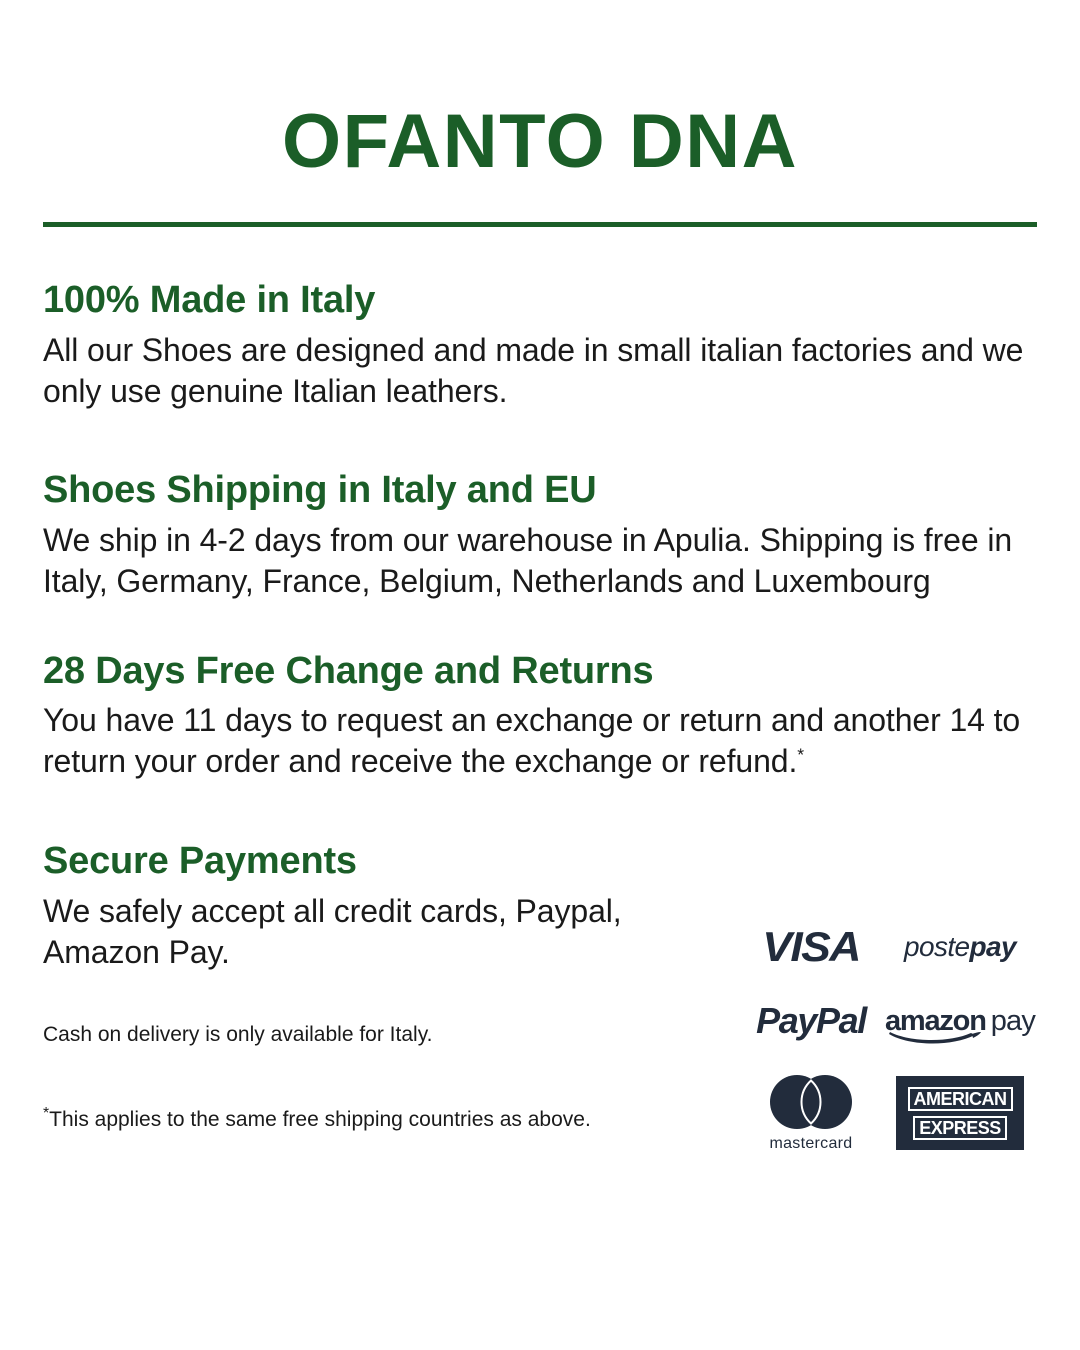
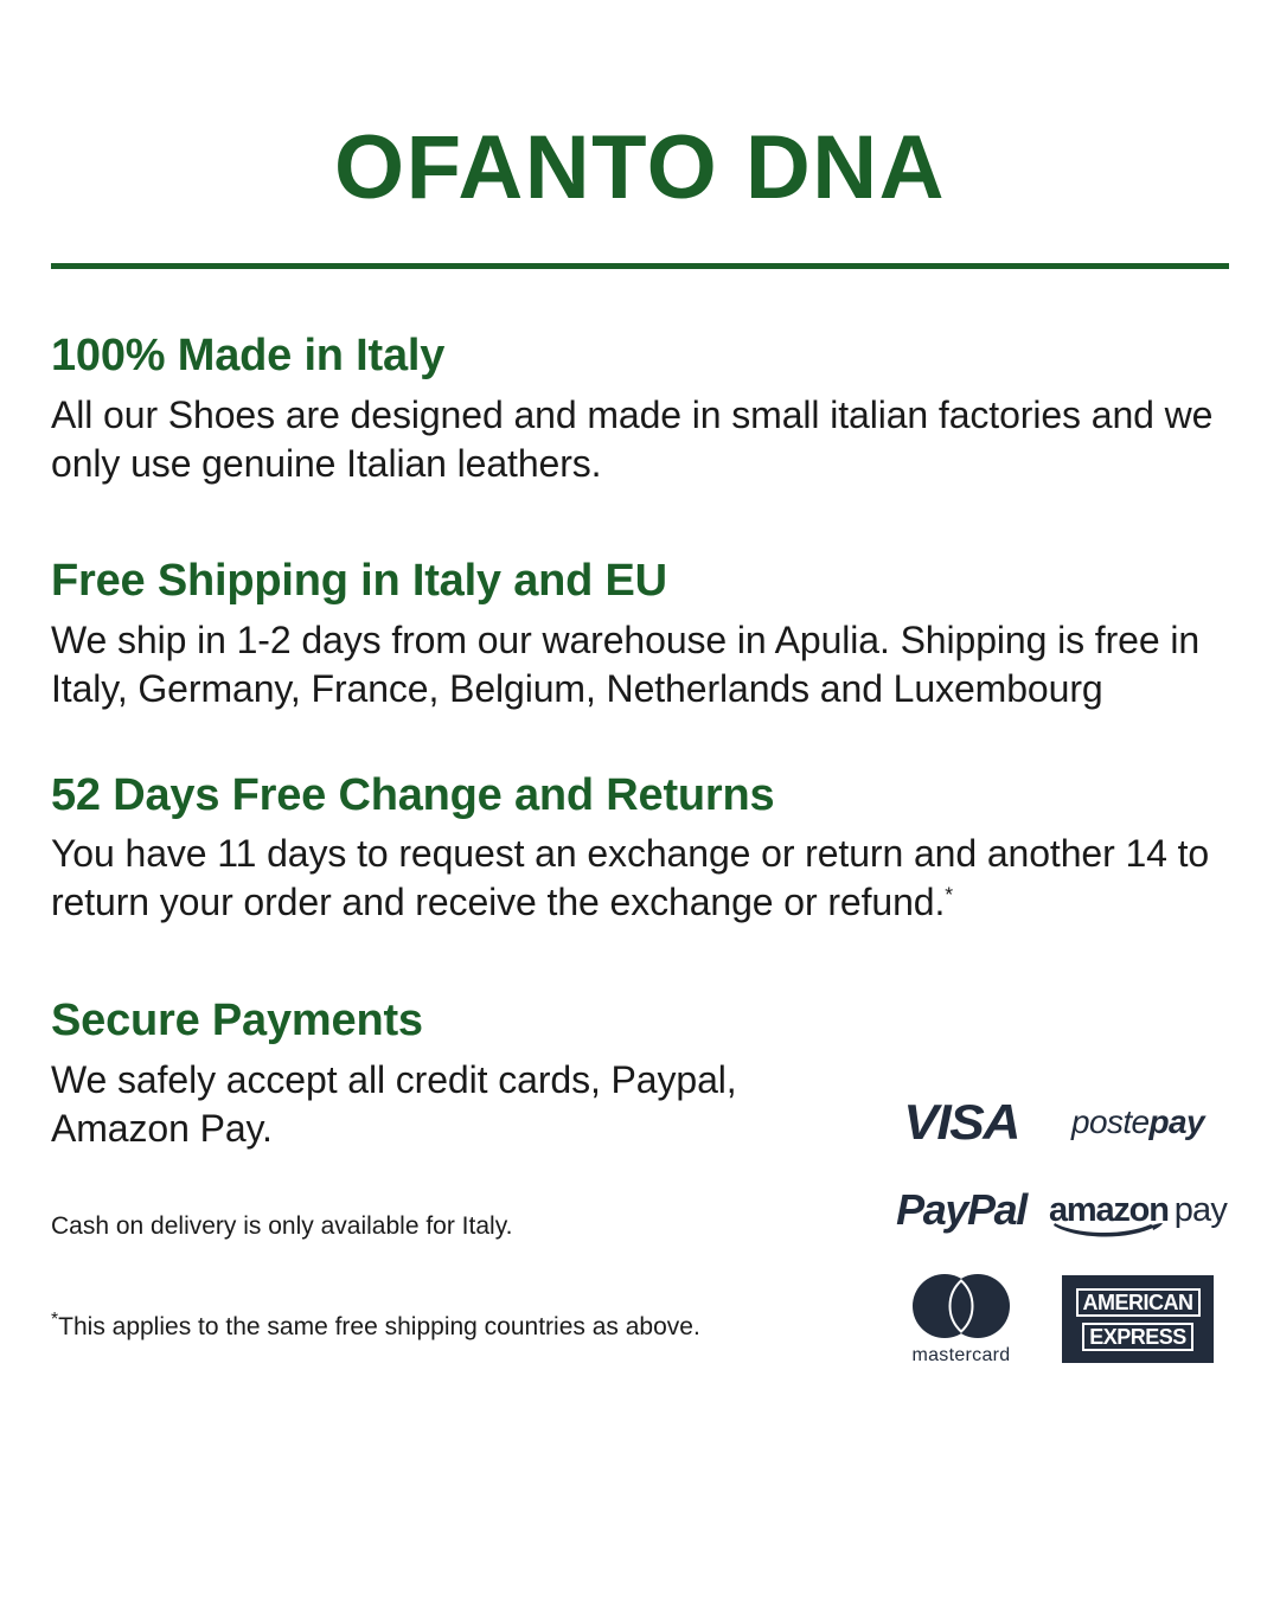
  OFANTO DNA
  100% Made in Italy
  All our Shoes are designed and made in small italian factories and we only use genuine Italian leathers.
- Shoes Shipping in Italy and EU
+ Free Shipping in Italy and EU
- We ship in 4-2 days from our warehouse in Apulia. Shipping is free in Italy, Germany, France, Belgium, Netherlands and Luxembourg
+ We ship in 1-2 days from our warehouse in Apulia. Shipping is free in Italy, Germany, France, Belgium, Netherlands and Luxembourg
- 28 Days Free Change and Returns
+ 52 Days Free Change and Returns
  You have 11 days to request an exchange or return and another 14 to return your order and receive the exchange or refund.*
  Secure Payments
  We safely accept all credit cards, Paypal, Amazon Pay.
  Cash on delivery is only available for Italy.
  *This applies to the same free shipping countries as above.
  VISA
  postepay
  PayPal
  amazon pay
  mastercard
  AMERICAN
  EXPRESS
